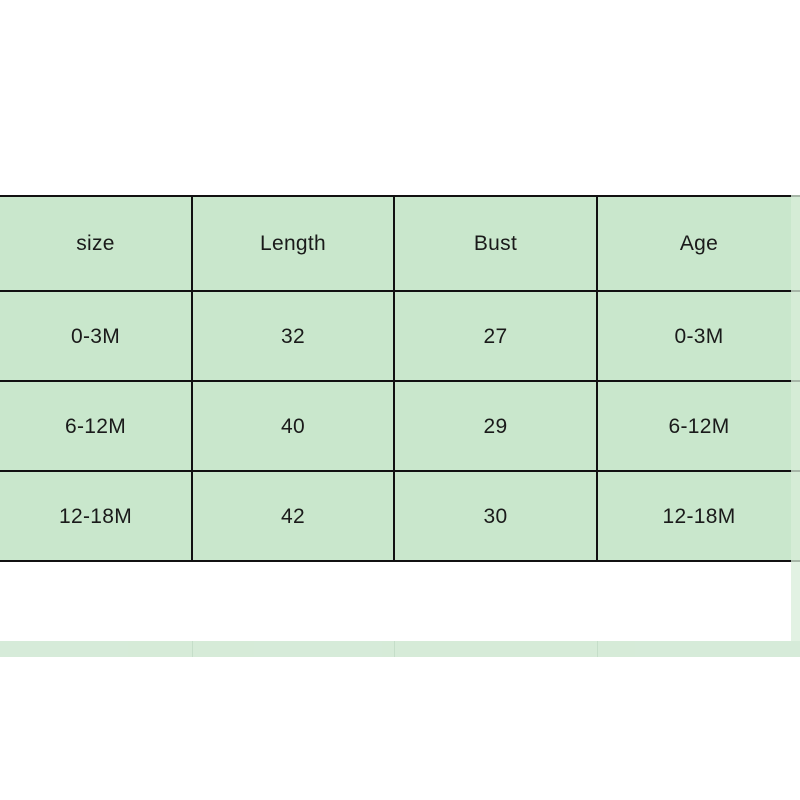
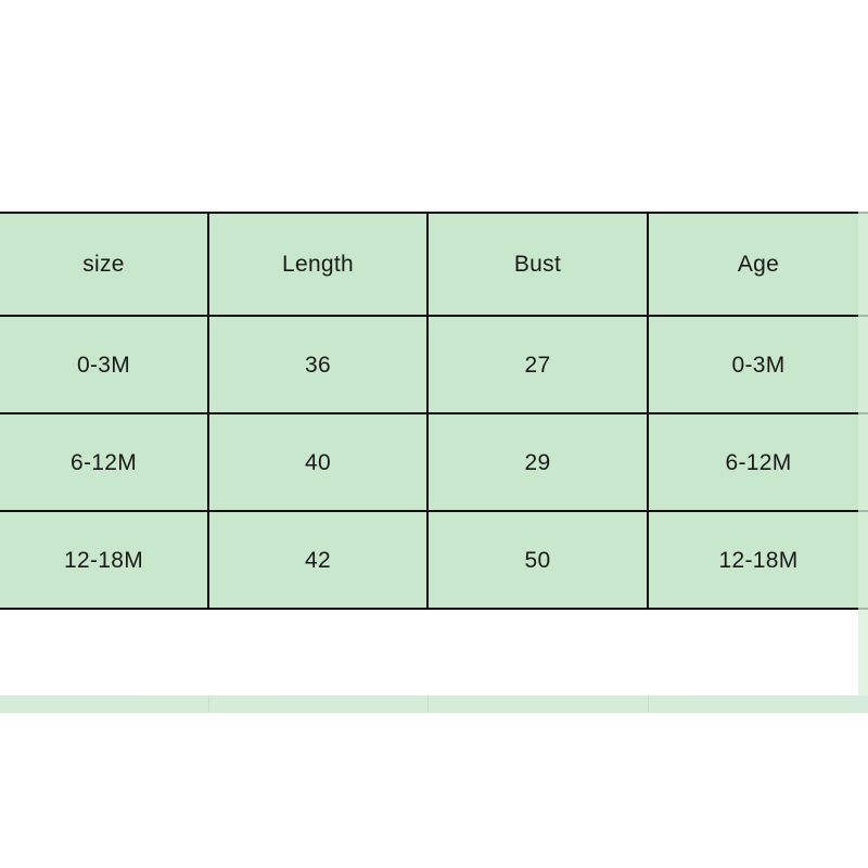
  size	Length	Bust	Age
- 0-3M	32	27	0-3M
+ 0-3M	36	27	0-3M
  6-12M	40	29	6-12M
- 12-18M	42	30	12-18M
+ 12-18M	42	50	12-18M
